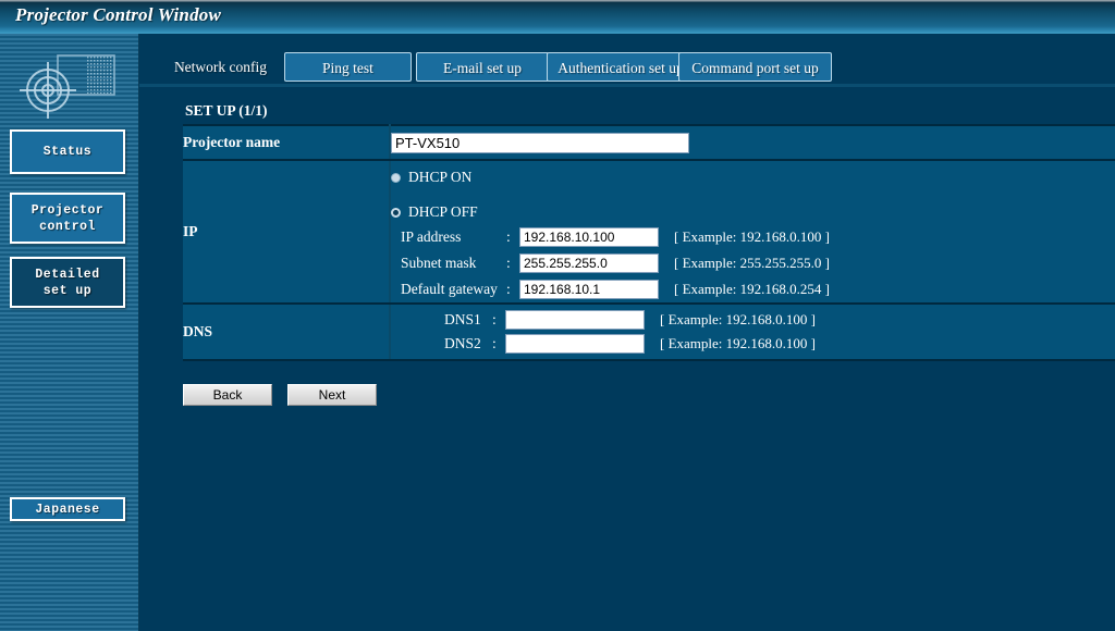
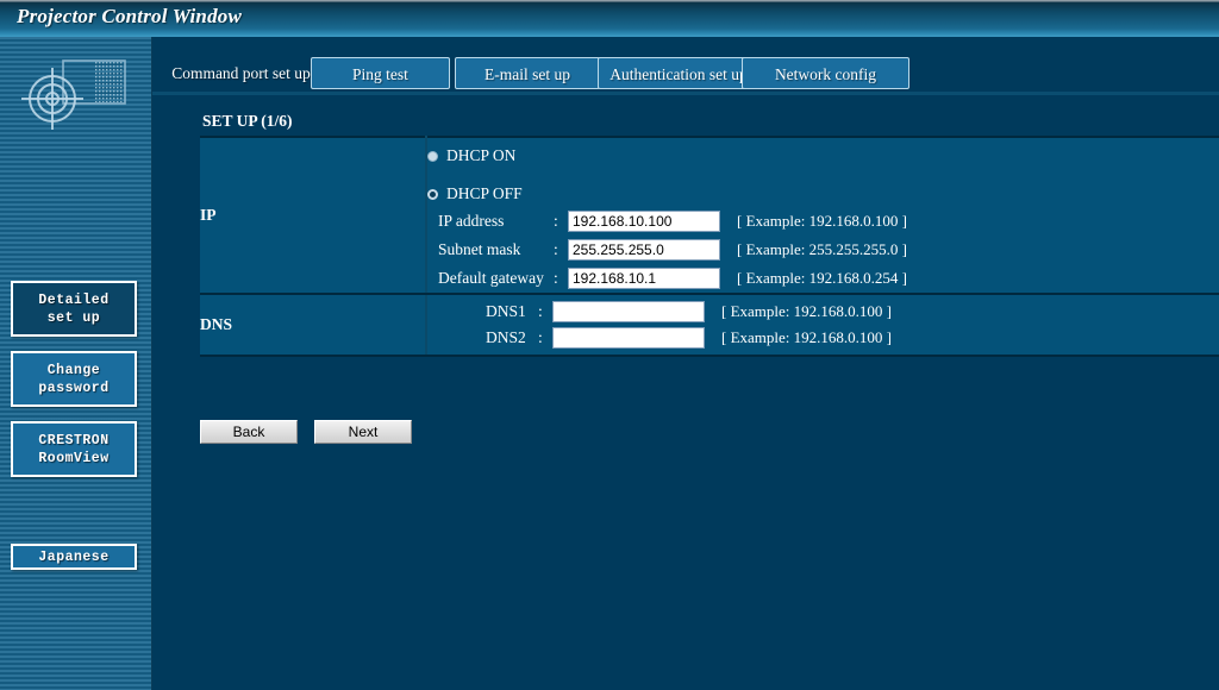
  Projector Control Window
- Status
- Projector
- control
  Detailed
  set up
+ Change
+ password
+ CRESTRON
+ RoomView
  Japanese
- Network config
+ Command port set up
  Ping test
  E-mail set up
  Authentication set u
- Command port set up
+ Network config
- SET UP (1/1)
+ SET UP (1/6)
- Projector name	PT-VX510
  IP	DHCP ON DHCP OFF IP address : 192.168.10.100 [ Example: 192.168.0.100 ] Subnet mask : 255.255.255.0 [ Example: 255.255.255.0 ] Default gateway : 192.168.10.1 [ Example: 192.168.0.254 ]
  DNS	DNS1 : [ Example: 192.168.0.100 ] DNS2 : [ Example: 192.168.0.100 ]
  Back Next
